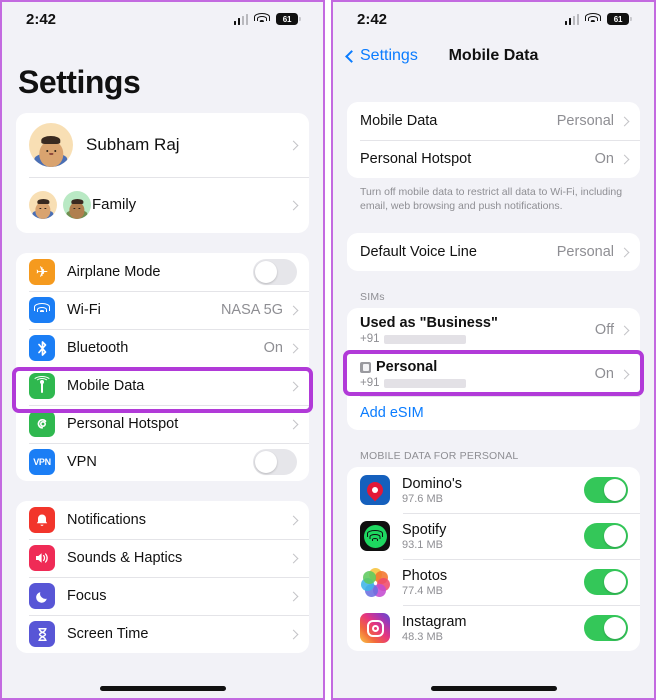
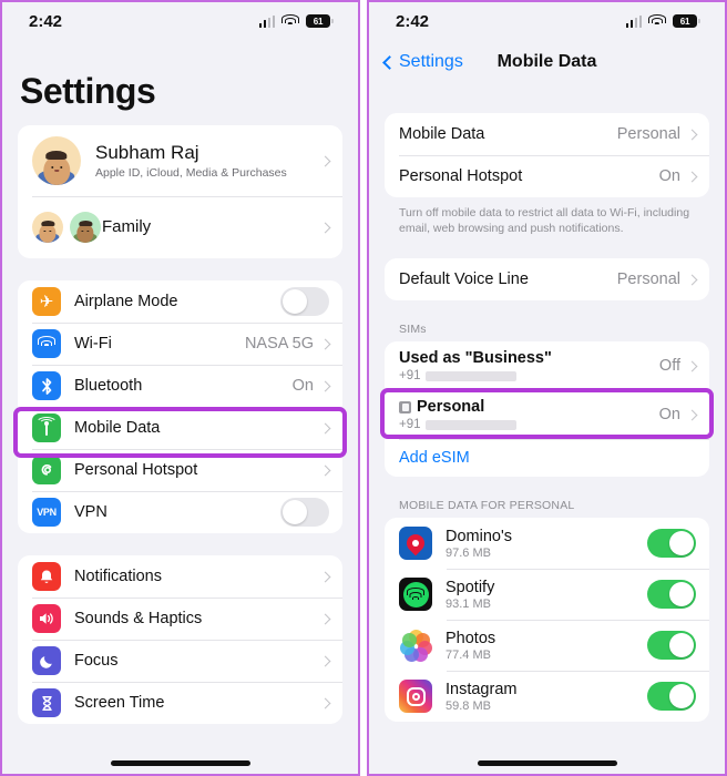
  2:42
  61
  Settings
  Subham Raj
+ Apple ID, iCloud, Media & Purchases
  Family
  ✈
  Airplane Mode
  Wi-Fi
  NASA 5G
  Bluetooth
  On
  Mobile Data
  Personal Hotspot
  VPN
  VPN
  Notifications
  Sounds & Haptics
  Focus
  Screen Time
  2:42
  61
  Settings
  Mobile Data
  Mobile Data
  Personal
  Personal Hotspot
  On
  Turn off mobile data to restrict all data to Wi-Fi, including email, web browsing and push notifications.
  Default Voice Line
  Personal
  SIMs
  Used as "Business"
  +91
  Off
  Personal
  +91
  On
  Add eSIM
  MOBILE DATA FOR PERSONAL
  Domino's
  97.6 MB
  Spotify
  93.1 MB
  Photos
  77.4 MB
  Instagram
- 48.3 MB
+ 59.8 MB
